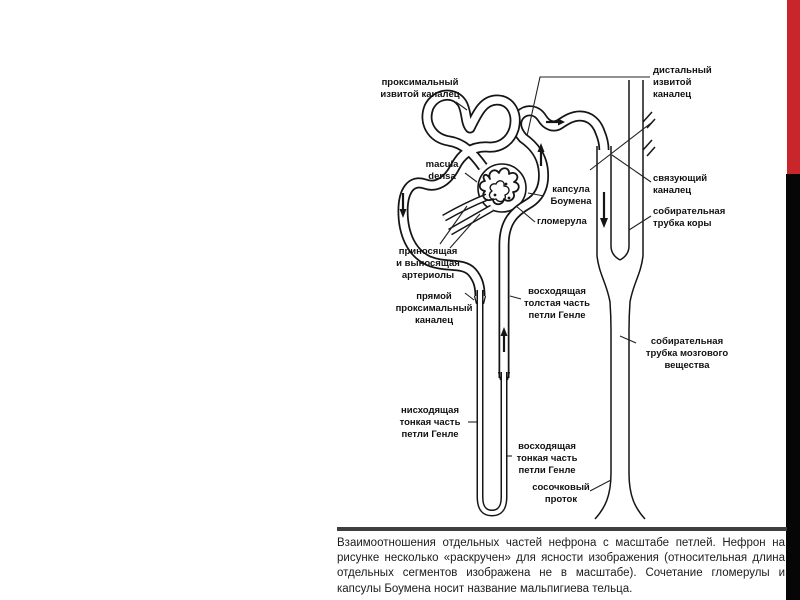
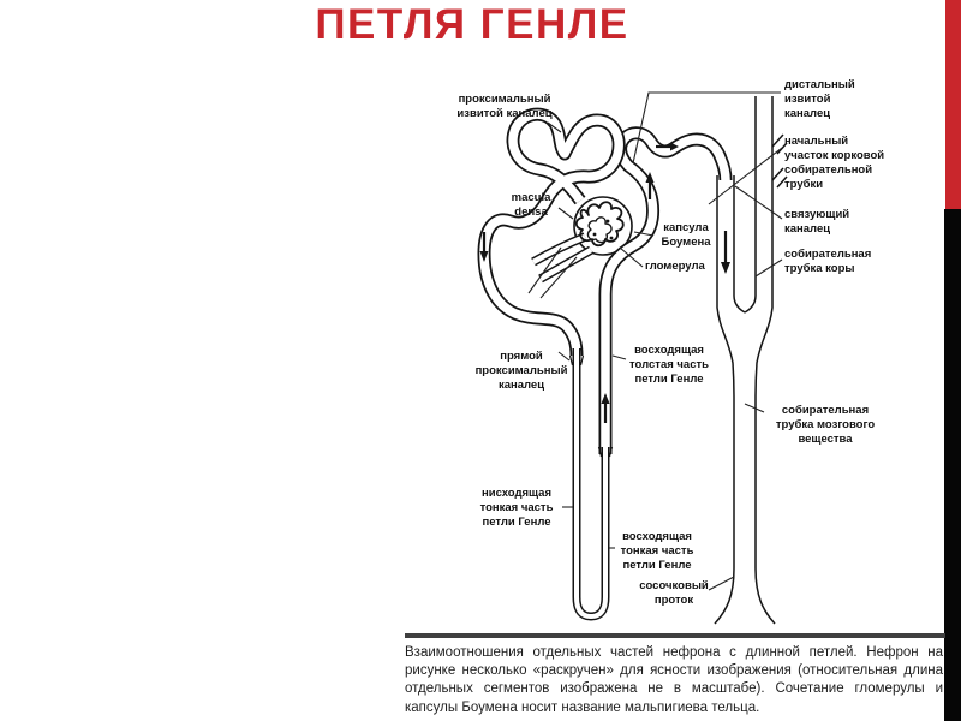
+ ПЕТЛЯ ГЕНЛЕ
  проксимальный
  извитой каналец
  macula
  densa
- приносящая
- и выносящая
- артериолы
  прямой
  проксимальный
  каналец
  нисходящая
  тонкая часть
  петли Генле
  капсула
  Боумена
  гломерула
  восходящая
  толстая часть
  петли Генле
  восходящая
  тонкая часть
  петли Генле
  сосочковый
  проток
  дистальный
  извитой
  каналец
+ начальный
+ участок корковой
+ собирательной
+ трубки
  связующий
  каналец
  собирательная
  трубка коры
  собирательная
  трубка мозгового
  вещества
- Взаимоотношения отдельных частей нефрона с масштабе петлей. Нефрон на рисунке несколько «раскручен» для ясности изображения (относительная длина отдельных сегментов изображена не в масштабе). Сочетание гломерулы и капсулы Боумена носит название мальпигиева тельца.
+ Взаимоотношения отдельных частей нефрона с длинной петлей. Нефрон на рисунке несколько «раскручен» для ясности изображения (относительная длина отдельных сегментов изображена не в масштабе). Сочетание гломерулы и капсулы Боумена носит название мальпигиева тельца.
